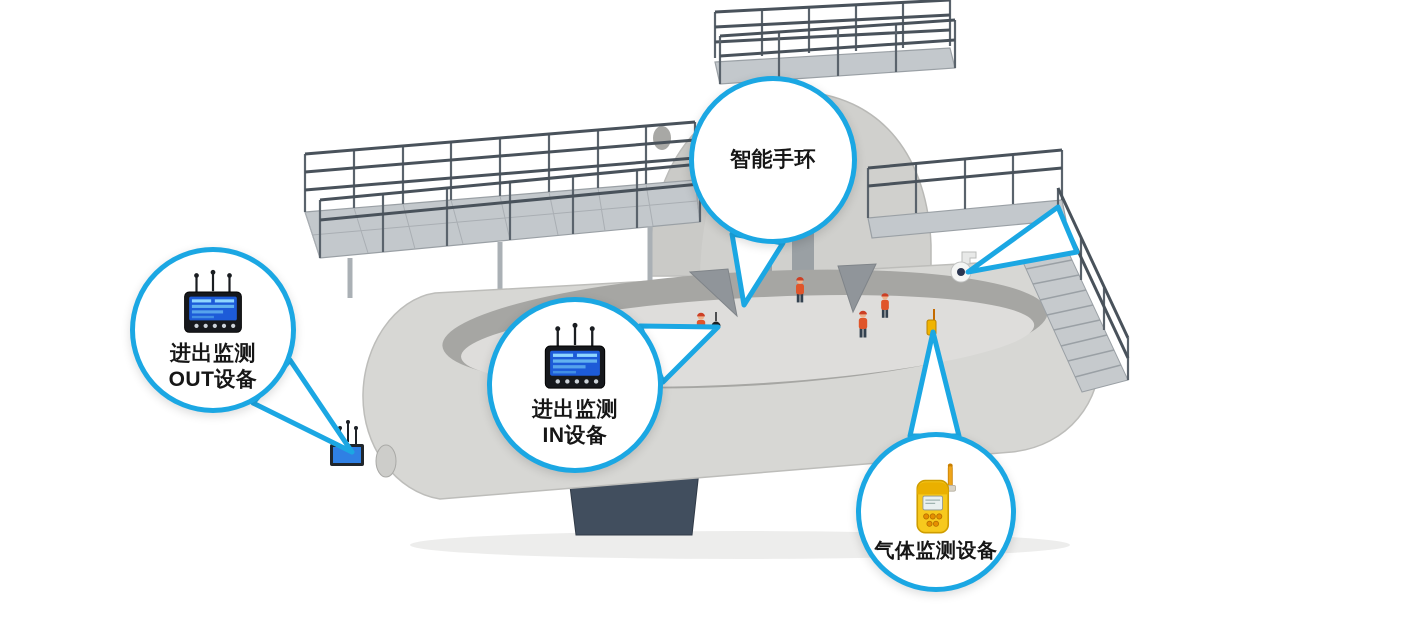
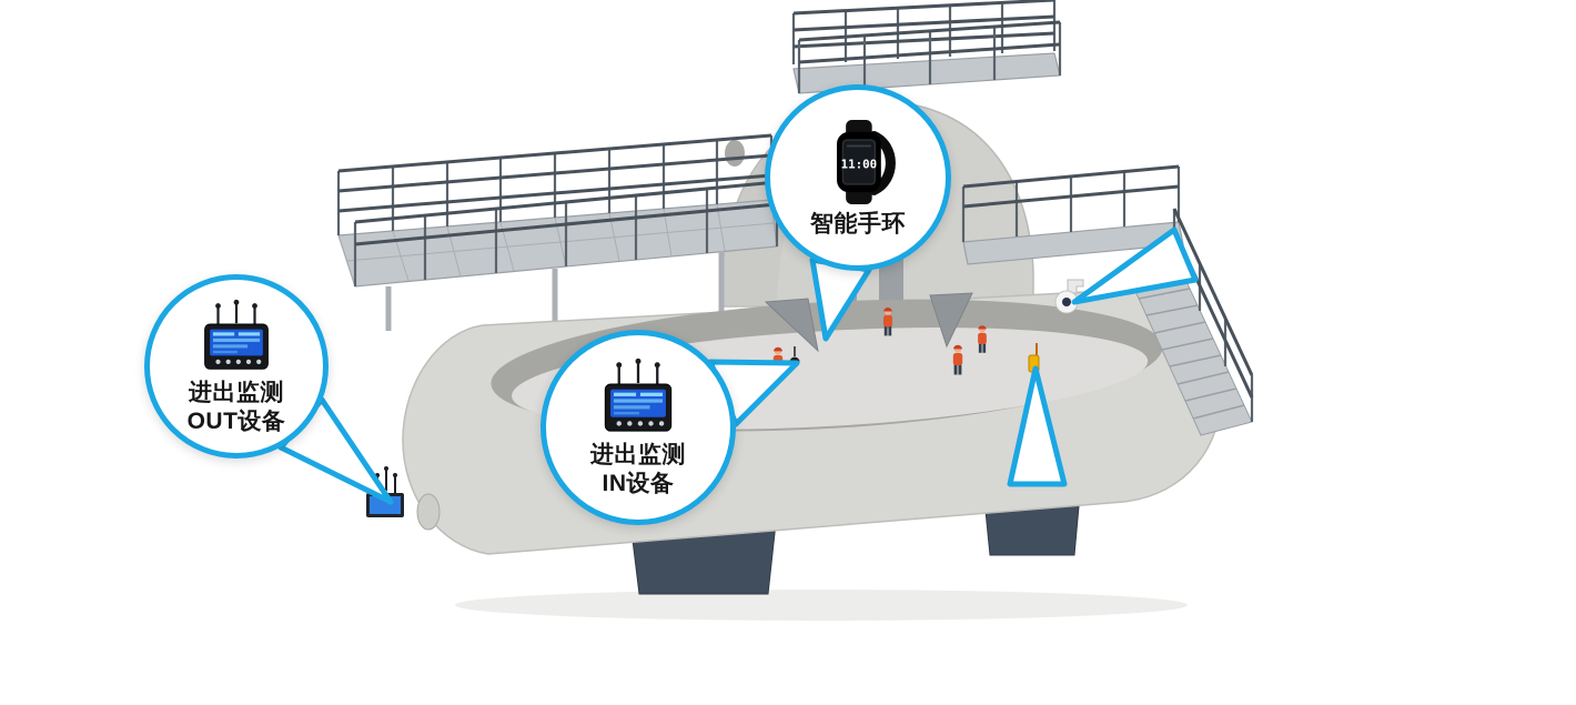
  进出监测
  OUT设备
  进出监测
  IN设备
+ 11:00
  智能手环
- 气体监测设备
